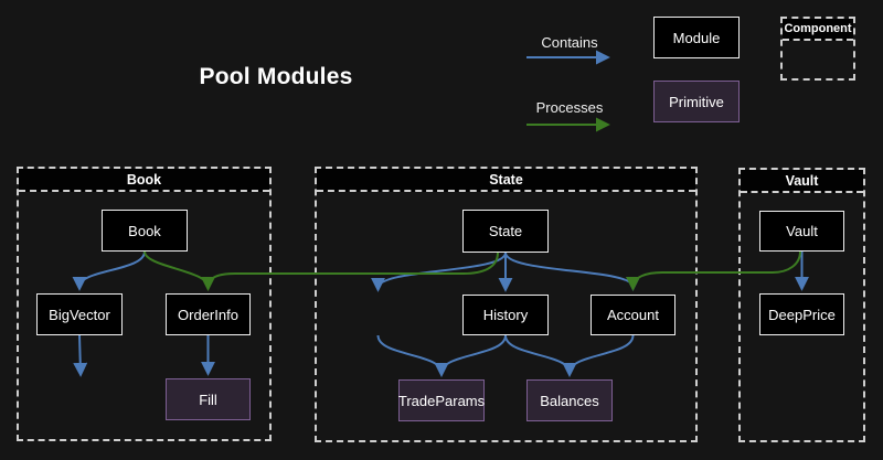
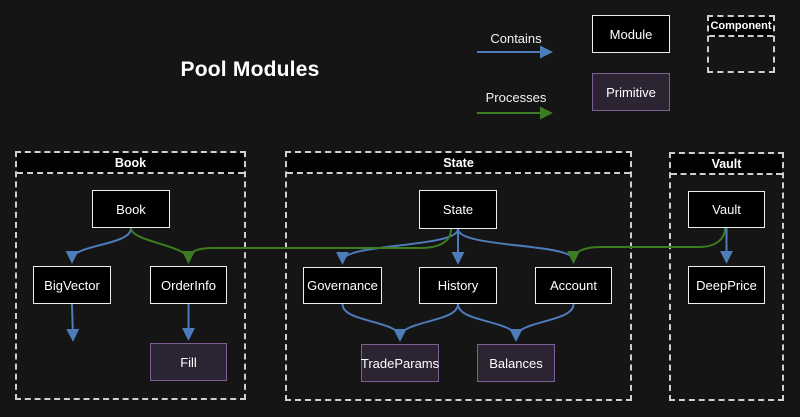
  Pool Modules
  Contains
  Processes
  Module
  Primitive
  Component
  Book
  State
  Vault
  Book
  BigVector
  OrderInfo
  Fill
  State
+ Governance
  History
  Account
  TradeParams
  Balances
  Vault
  DeepPrice
